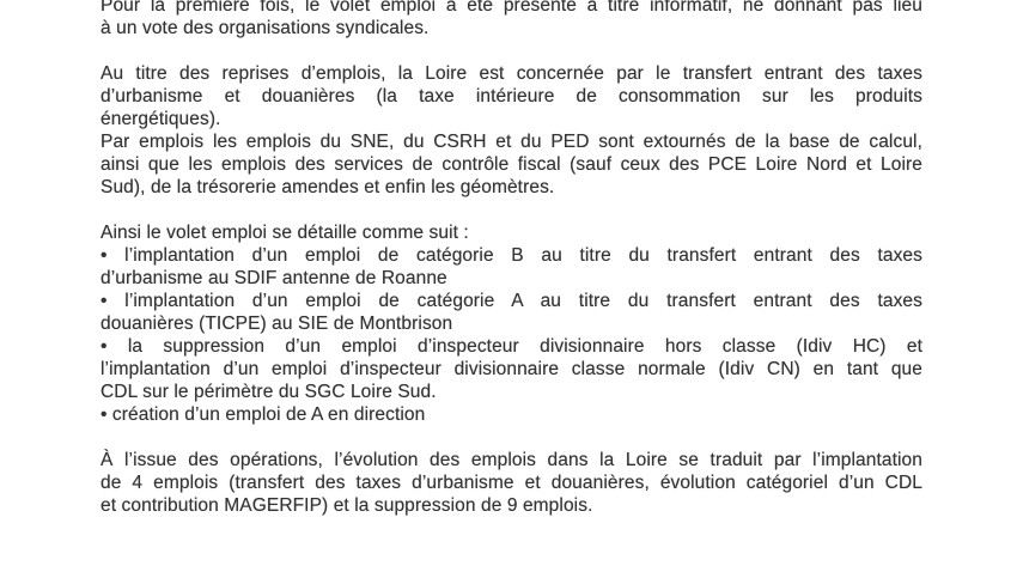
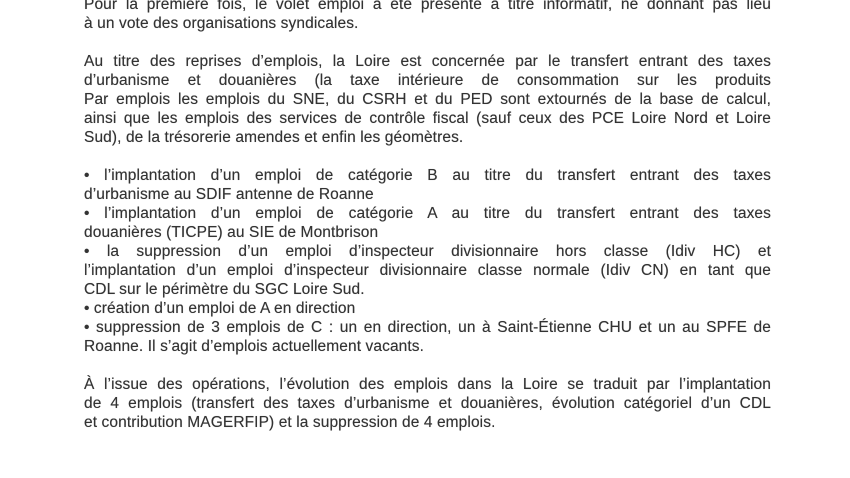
  Pour la première fois, le volet emploi a été présenté à titre informatif, ne donnant pas lieu
  à un vote des organisations syndicales.
  Au titre des reprises d’emplois, la Loire est concernée par le transfert entrant des taxes
  d’urbanisme et douanières (la taxe intérieure de consommation sur les produits
- énergétiques).
  Par emplois les emplois du SNE, du CSRH et du PED sont extournés de la base de calcul,
  ainsi que les emplois des services de contrôle fiscal (sauf ceux des PCE Loire Nord et Loire
  Sud), de la trésorerie amendes et enfin les géomètres.
- Ainsi le volet emploi se détaille comme suit :
  • l’implantation d’un emploi de catégorie B au titre du transfert entrant des taxes
  d’urbanisme au SDIF antenne de Roanne
  • l’implantation d’un emploi de catégorie A au titre du transfert entrant des taxes
  douanières (TICPE) au SIE de Montbrison
  • la suppression d’un emploi d’inspecteur divisionnaire hors classe (Idiv HC) et
  l’implantation d’un emploi d’inspecteur divisionnaire classe normale (Idiv CN) en tant que
  CDL sur le périmètre du SGC Loire Sud.
  • création d’un emploi de A en direction
+ • suppression de 3 emplois de C : un en direction, un à Saint-Étienne CHU et un au SPFE de
+ Roanne. Il s’agit d’emplois actuellement vacants.
  À l’issue des opérations, l’évolution des emplois dans la Loire se traduit par l’implantation
  de 4 emplois (transfert des taxes d’urbanisme et douanières, évolution catégoriel d’un CDL
- et contribution MAGERFIP) et la suppression de 9 emplois.
+ et contribution MAGERFIP) et la suppression de 4 emplois.
